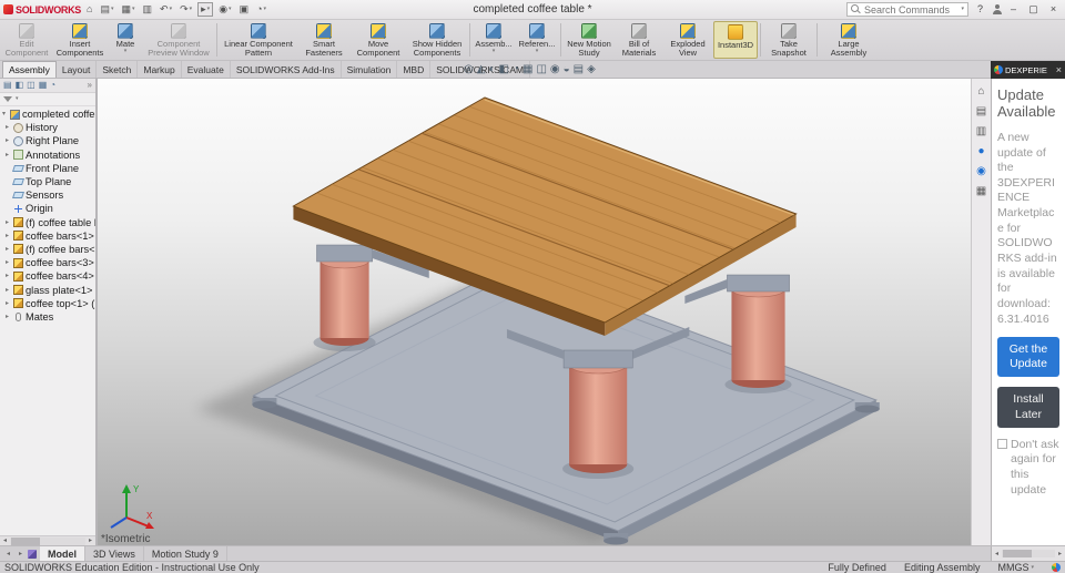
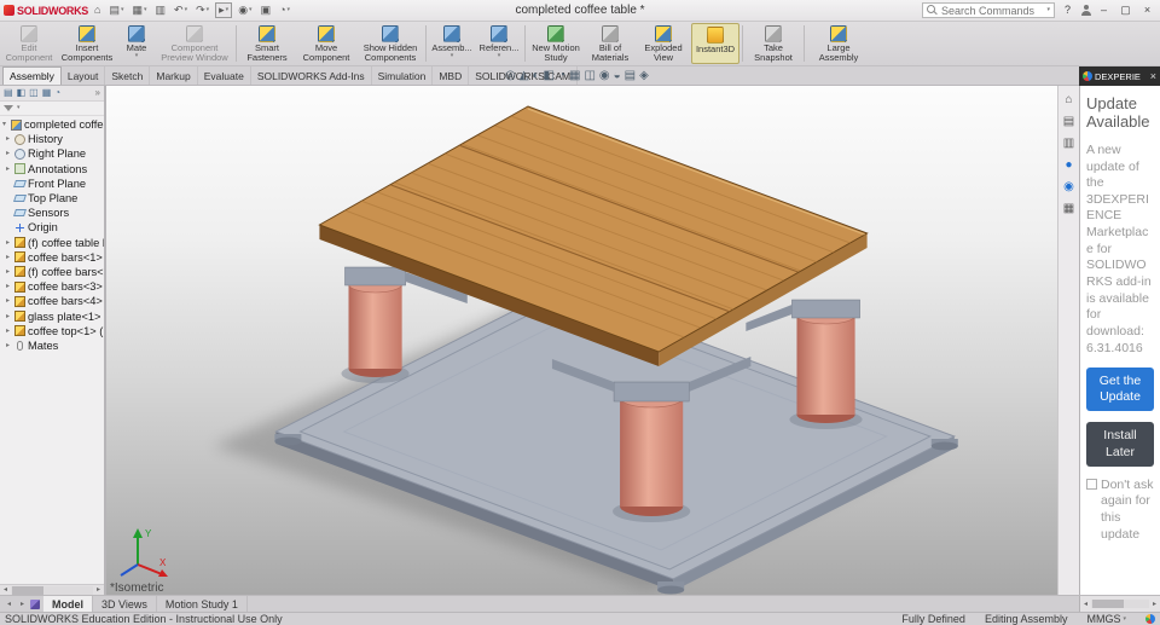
  completed coffee table *
  SOLIDWORKS
  ⌂
  ▤
  ▦
  ▥
  ↶
  ↷
  ▸
  ◉
  ▣
  ◔
  Search Commands
  ?
  –
  ▢
  ×
  Edit Component
  Insert Components
  Mate
  Component Preview Window
- Linear Component Pattern
  Smart Fasteners
  Move Component
  Show Hidden Components
  Assemb...
  Referen...
  New Motion Study
  Bill of Materials
  Exploded View
  Instant3D
  Take Snapshot
  Assembly
  Layout
  Sketch
  Markup
  Evaluate
  SOLIDWORKS Add-Ins
  Simulation
  MBD
  SOLIDWORKS CAM
  ◎
  ◭
  ◐
  ◧
  ◔
  ▦
  ◫
  ◉
  ◒
  ▤
  ◈
  DEXPERIE
  ×
  ▤
  ◧
  ◫
  ▦
  ◔
  »
  completed coffe
  History
  Right Plane
  Annotations
  Front Plane
  Top Plane
  Sensors
  Origin
  (f) coffee table
  coffee bars<1>
  (f) coffee bars<
  coffee bars<3>
  coffee bars<4>
  glass plate<1>
  coffee top<1> (
  Mates
  Y
  X
  *Isometric
  ⌂
  ▤
  ▥
  ●
  ◉
  ▦
  Update Available
  A new update of the 3DEXPERIENCE Marketplace for SOLIDWORKS add-in is available for download: 6.31.4016
  Get the Update
  Install Later
  Don't ask again for this update
  Model
  3D Views
- Motion Study 9
+ Motion Study 1
  SOLIDWORKS Education Edition - Instructional Use Only
  Fully Defined
  Editing Assembly
  MMGS
